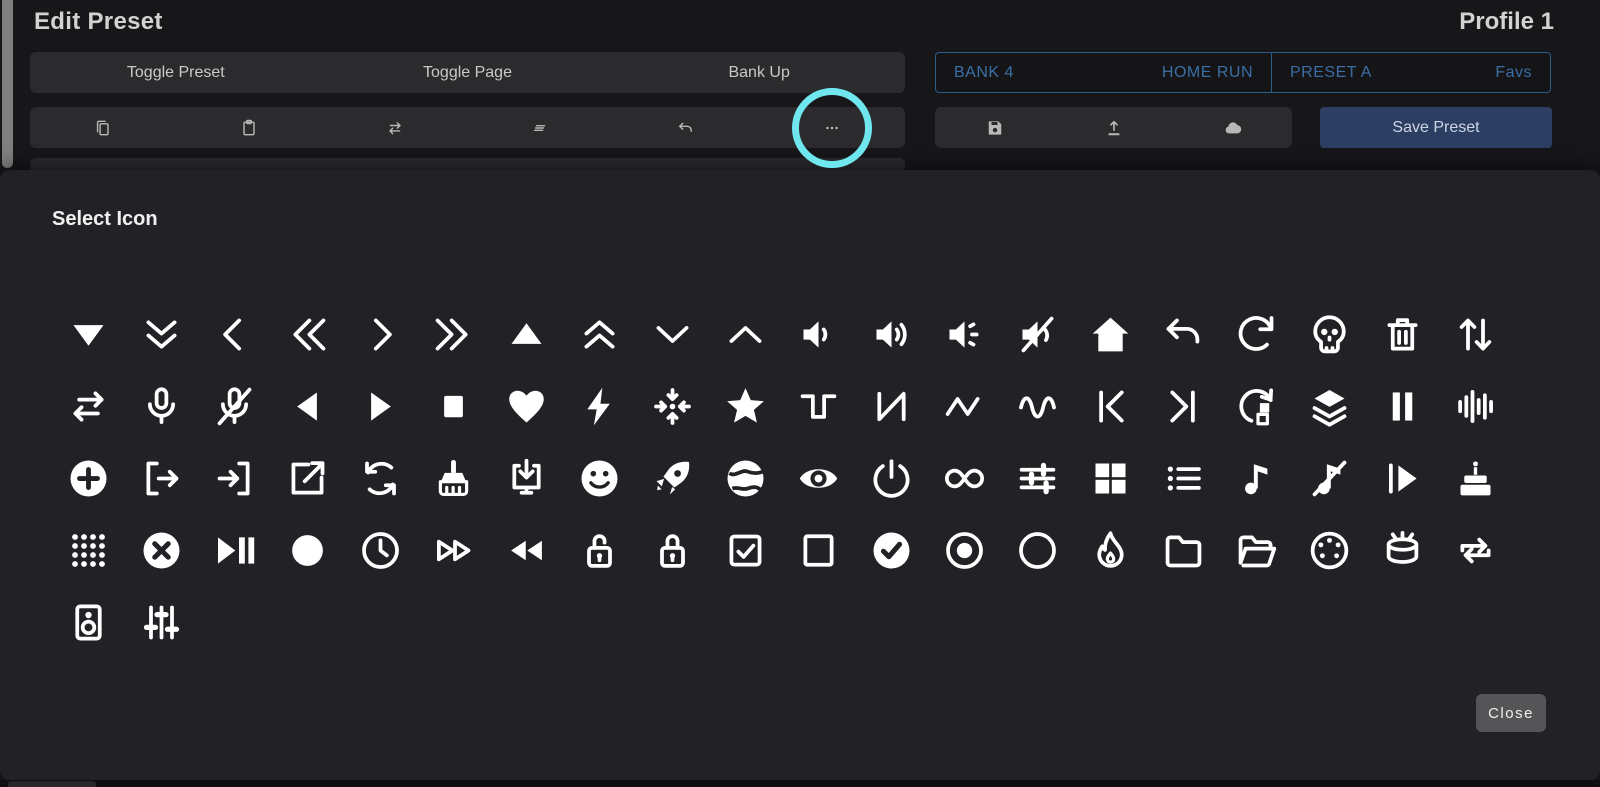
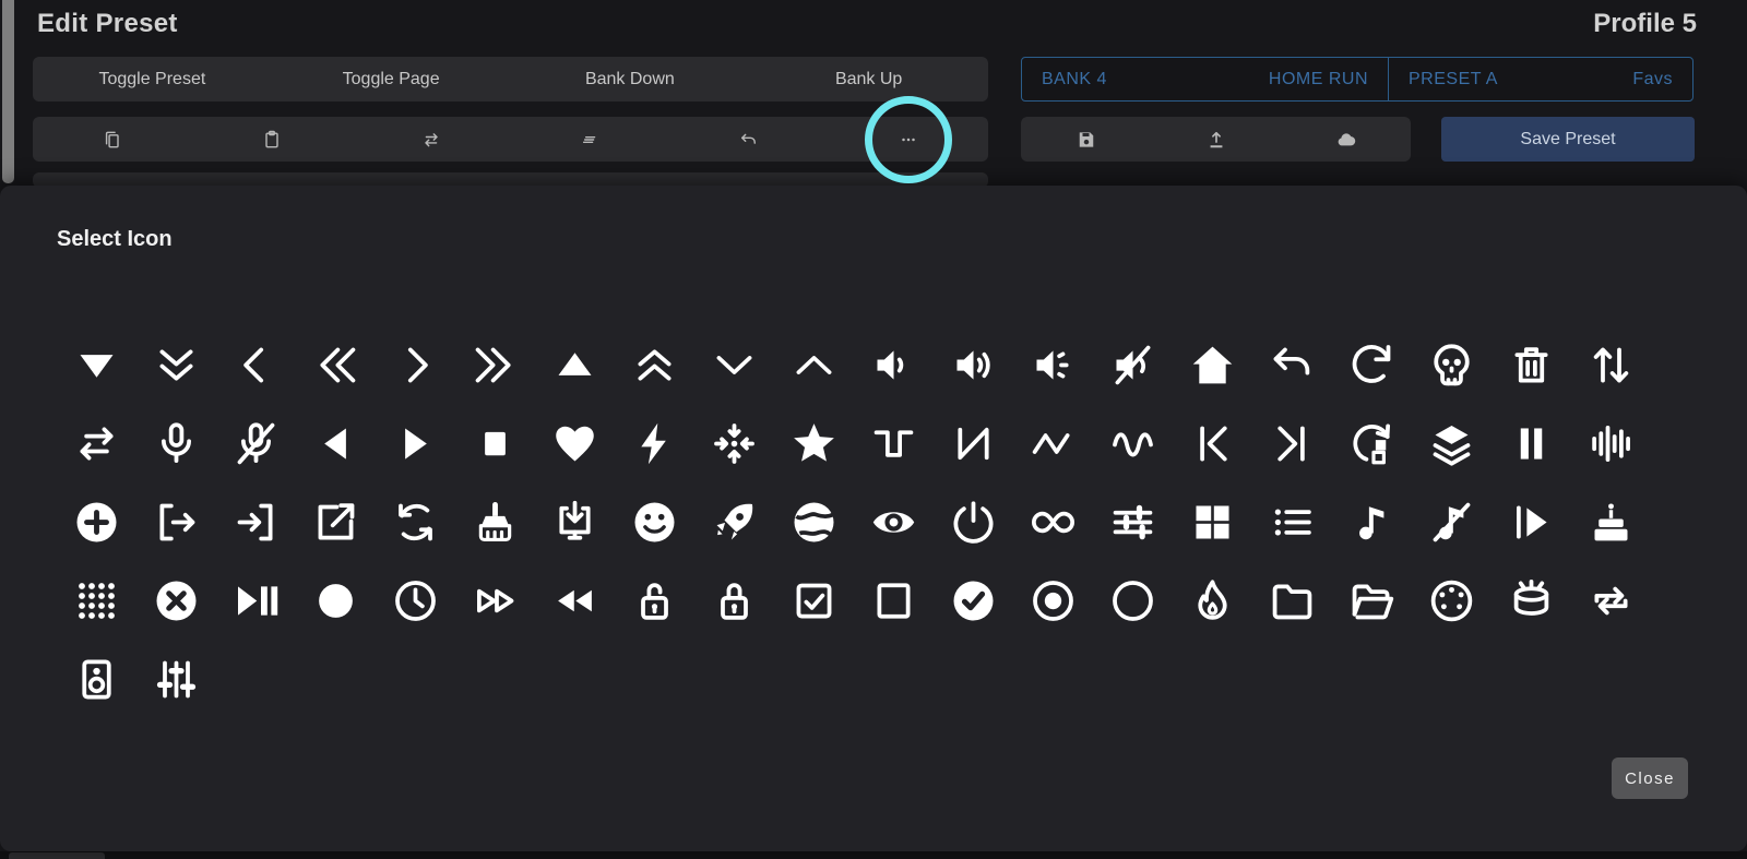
  Edit Preset
- Profile 1
+ Profile 5
  Toggle Preset
  Toggle Page
+ Bank Down
  Bank Up
  BANK 4
  HOME RUN
  PRESET A
  Favs
  Save Preset
  Select Icon
  Close
